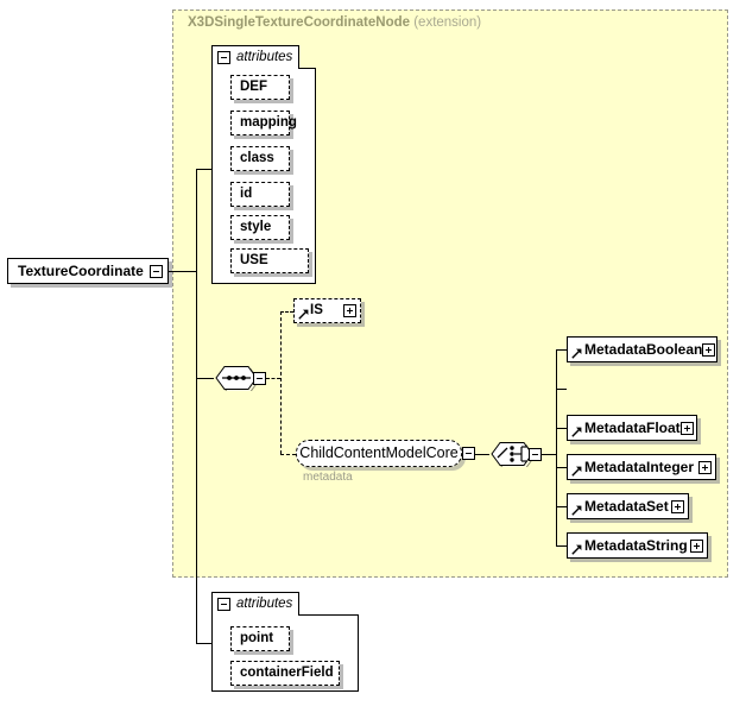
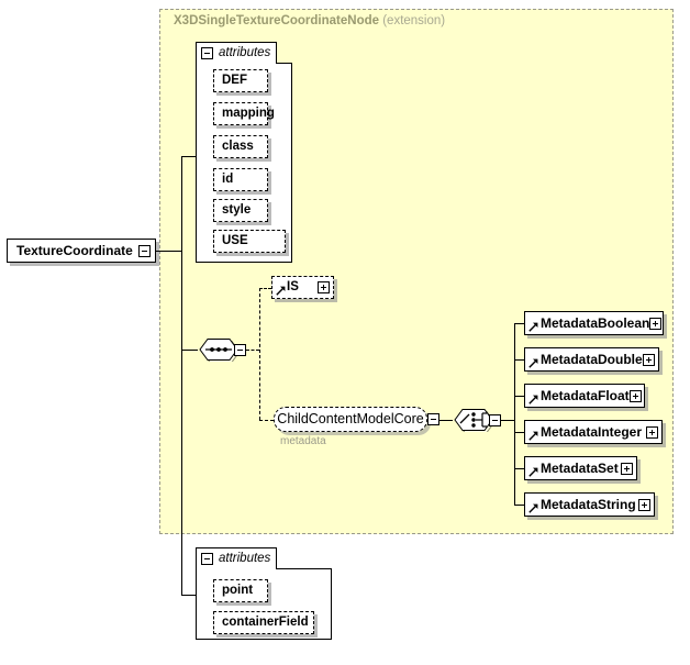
  X3DSingleTextureCoordinateNode (extension)
  TextureCoordinate
  attributes
  DEF
  mapping
  class
  id
  style
  USE
  IS
  ChildContentModelCore
  metadata
  MetadataBoolean
+ MetadataDouble
  MetadataFloat
  MetadataInteger
  MetadataSet
  MetadataString
  attributes
  point
  containerField
